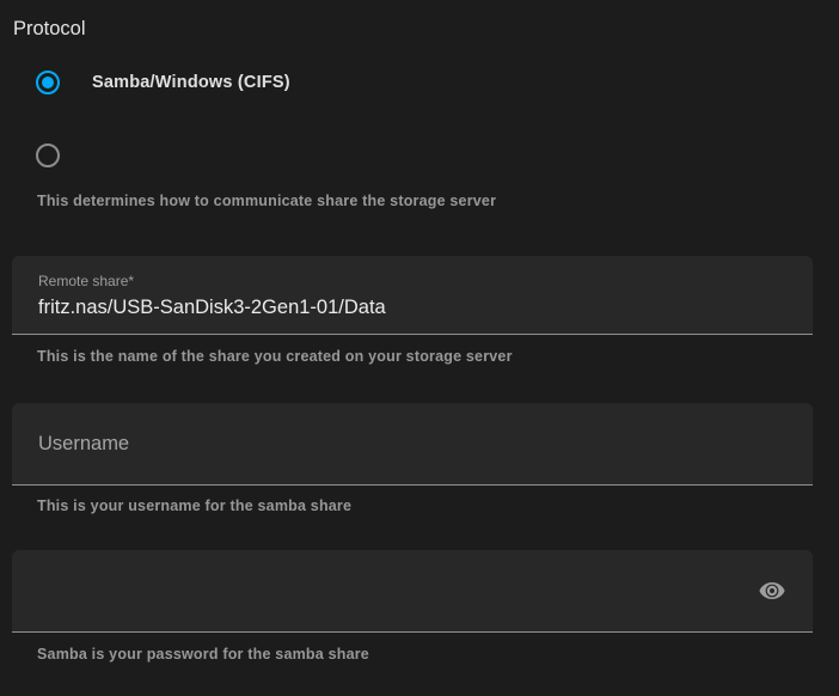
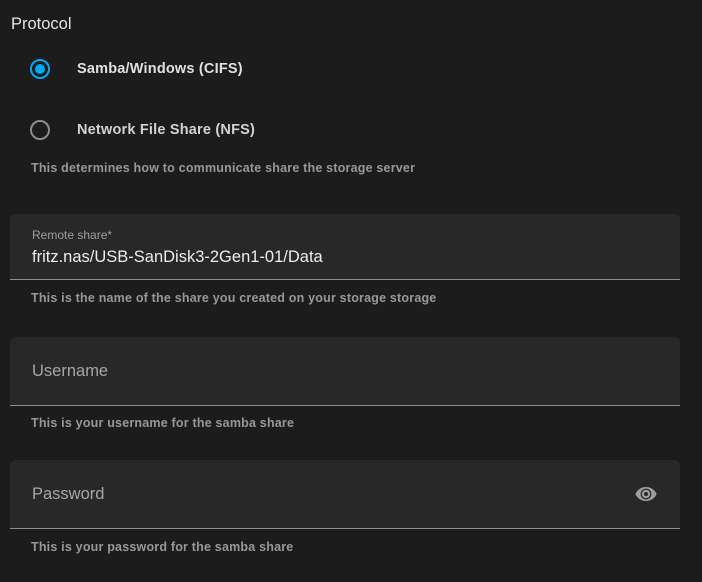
  Protocol
  Samba/Windows (CIFS)
+ Network File Share (NFS)
  This determines how to communicate share the storage server
  Remote share*
  fritz.nas/USB-SanDisk3-2Gen1-01/Data
- This is the name of the share you created on your storage server
+ This is the name of the share you created on your storage storage
  Username
  This is your username for the samba share
+ Password
- Samba is your password for the samba share
+ This is your password for the samba share
